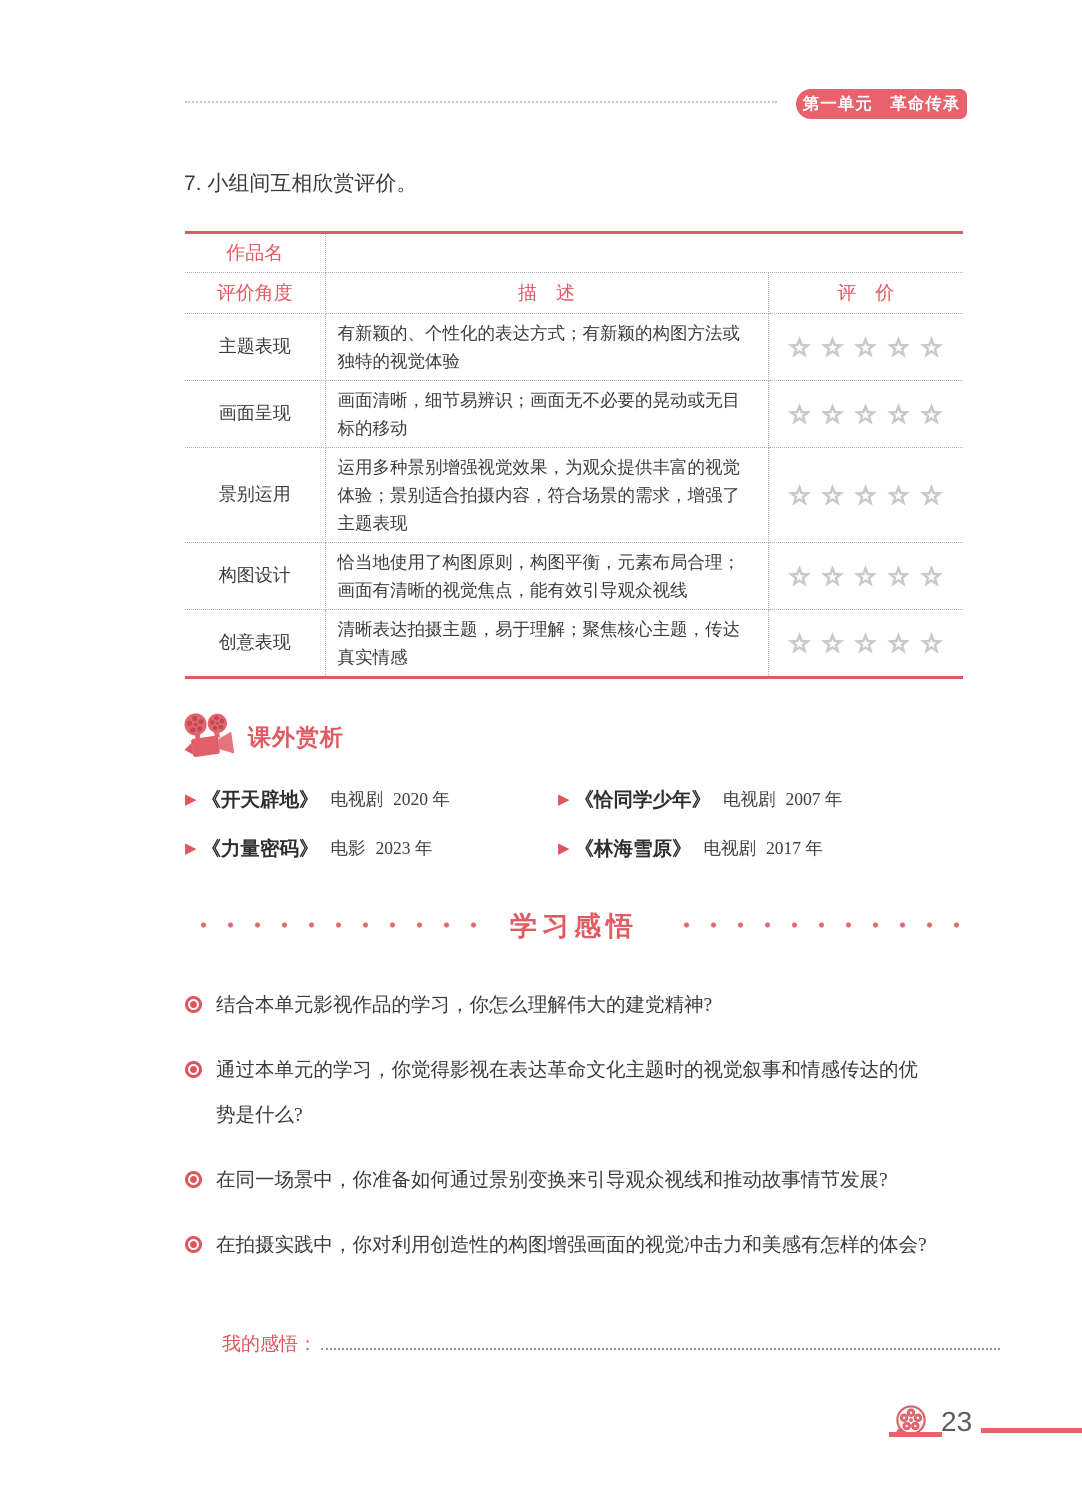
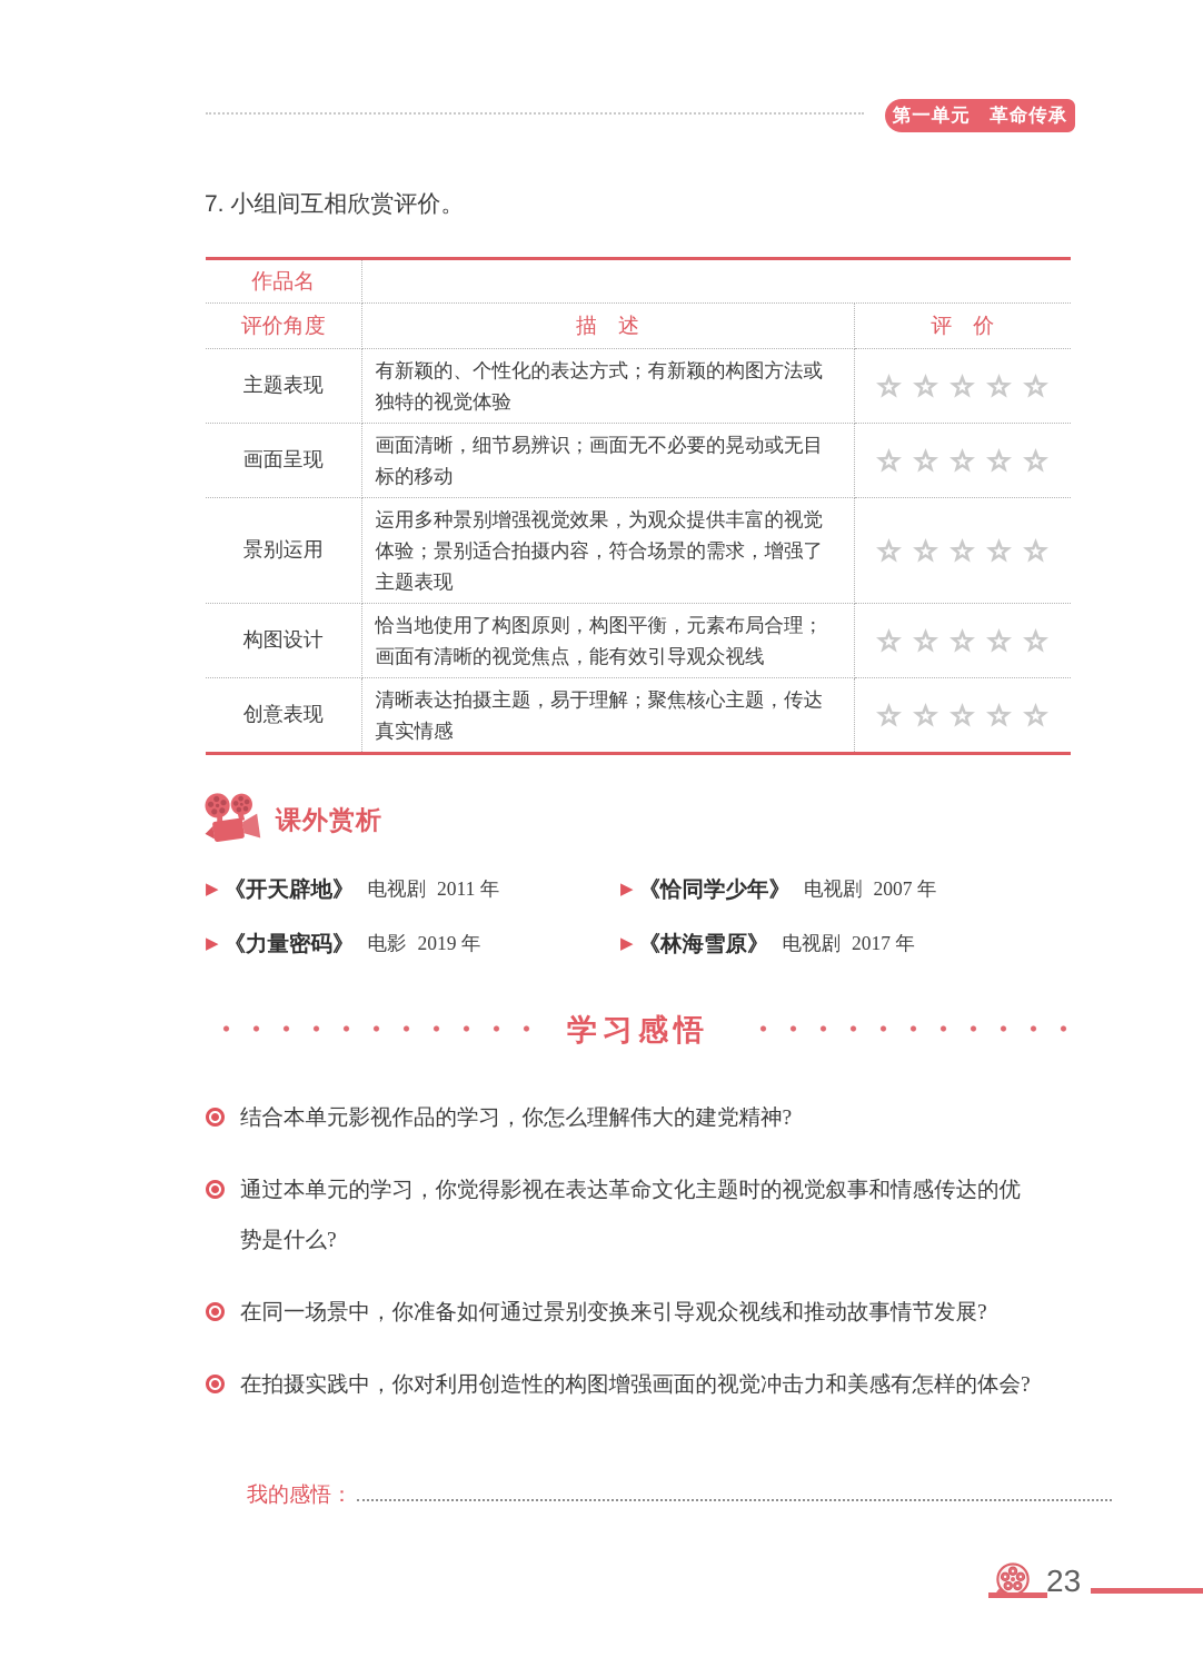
  第一单元 革命传承
  7. 小组间互相欣赏评价。
  作品名
  评价角度	描 述	评 价
  主题表现	有新颖的、个性化的表达方式；有新颖的构图方法或独特的视觉体验
  画面呈现	画面清晰，细节易辨识；画面无不必要的晃动或无目标的移动
  景别运用	运用多种景别增强视觉效果，为观众提供丰富的视觉体验；景别适合拍摄内容，符合场景的需求，增强了主题表现
  构图设计	恰当地使用了构图原则，构图平衡，元素布局合理；画面有清晰的视觉焦点，能有效引导观众视线
  创意表现	清晰表达拍摄主题，易于理解；聚焦核心主题，传达真实情感
  课外赏析
  ▶
  《开天辟地》
  电视剧
- 2020 年
+ 2011 年
  ▶
  《恰同学少年》
  电视剧
  2007 年
  ▶
  《力量密码》
  电影
- 2023 年
+ 2019 年
  ▶
  《林海雪原》
  电视剧
  2017 年
  学习感悟
  结合本单元影视作品的学习，你怎么理解伟大的建党精神?
  通过本单元的学习，你觉得影视在表达革命文化主题时的视觉叙事和情感传达的优势是什么?
  在同一场景中，你准备如何通过景别变换来引导观众视线和推动故事情节发展?
  在拍摄实践中，你对利用创造性的构图增强画面的视觉冲击力和美感有怎样的体会?
  我的感悟：
  23
